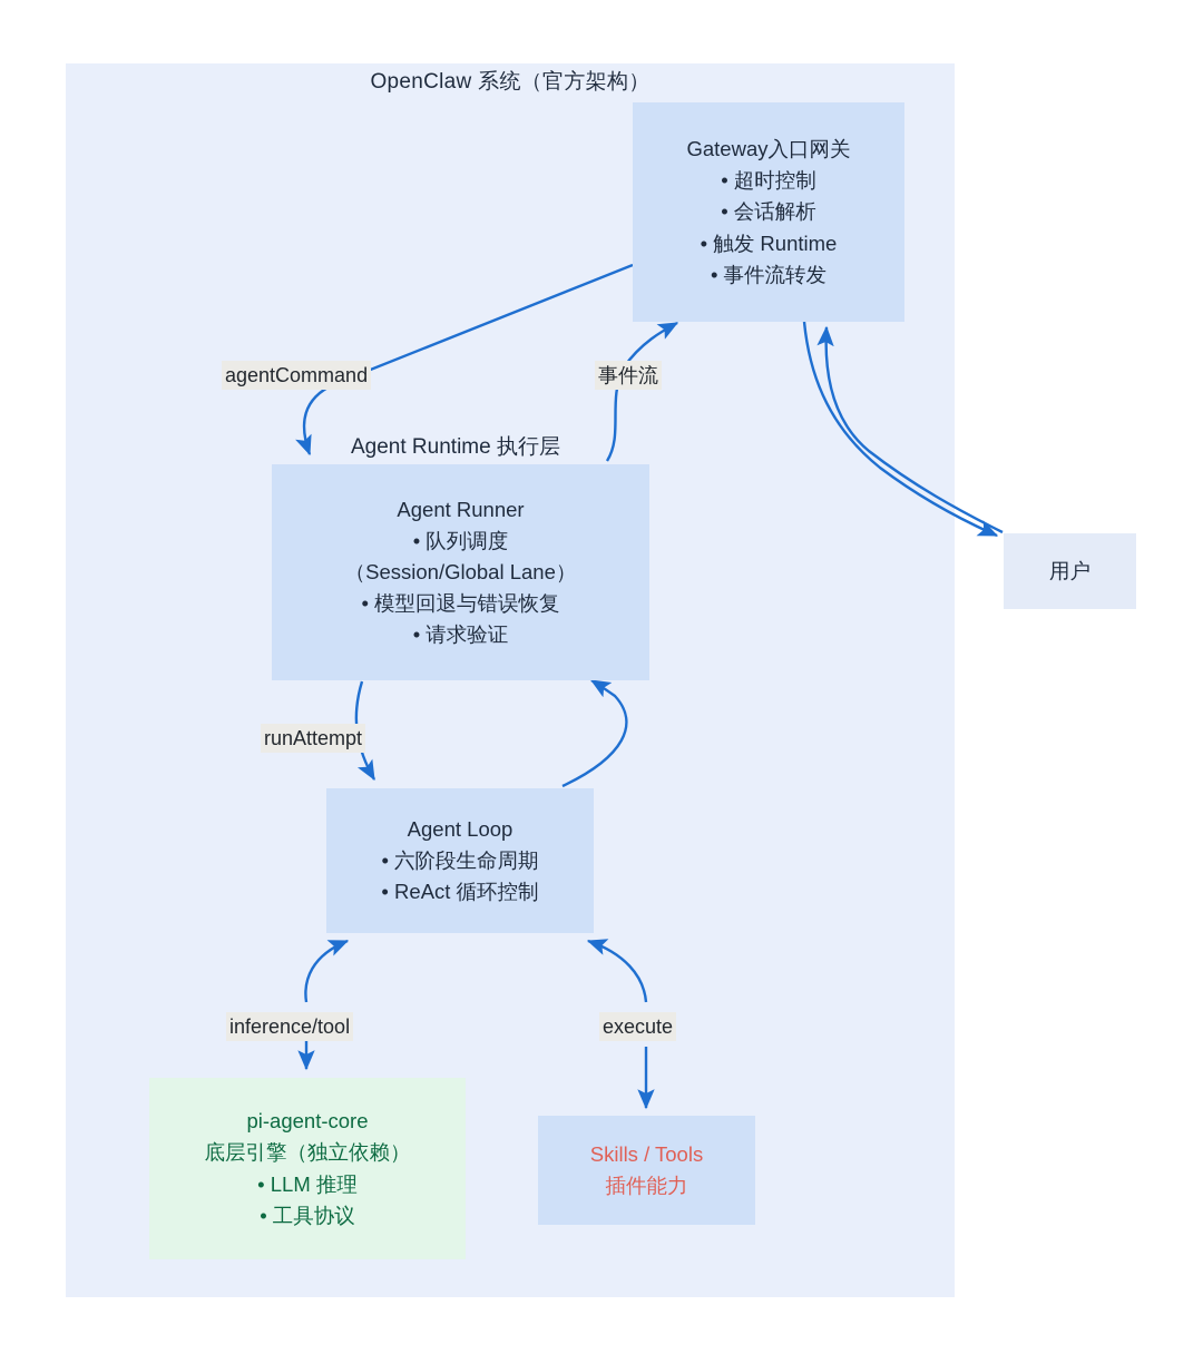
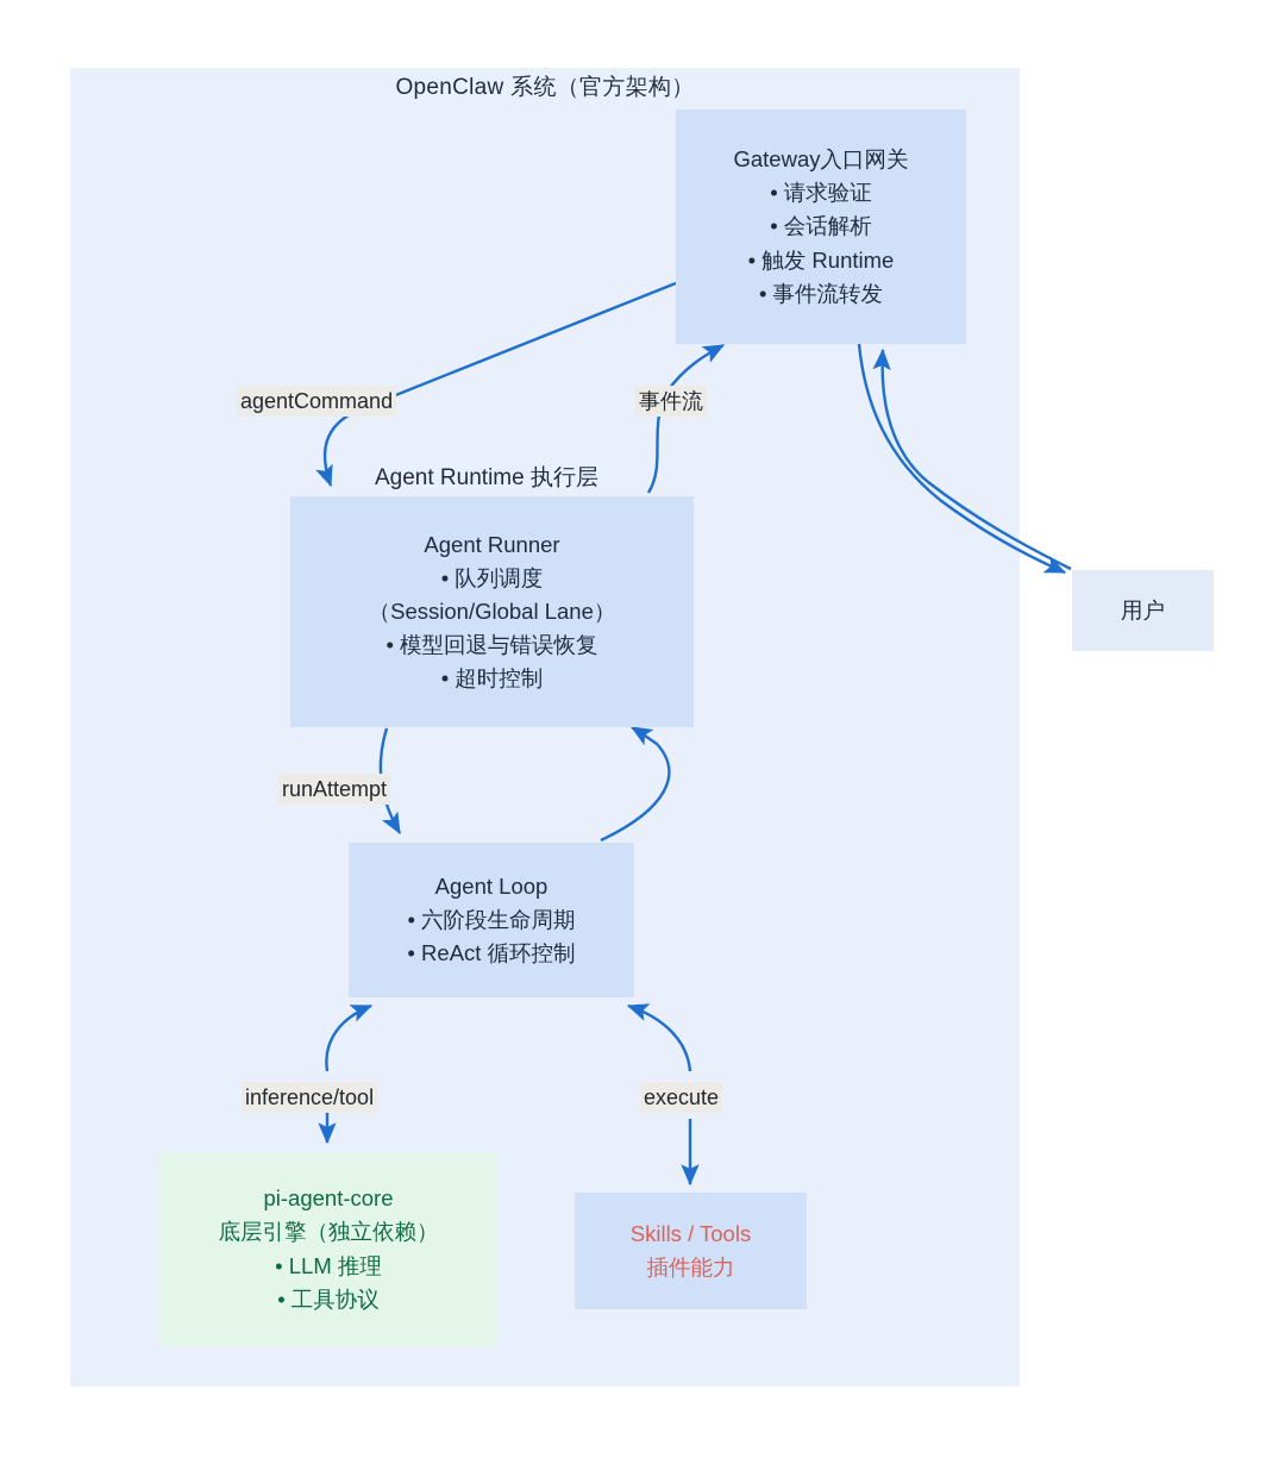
  OpenClaw 系统（官方架构）
  Gateway入口网关
- • 超时控制
+ • 请求验证
  • 会话解析
  • 触发 Runtime
  • 事件流转发
  Agent Runtime 执行层
  Agent Runner
  • 队列调度
  （Session/Global Lane）
  • 模型回退与错误恢复
- • 请求验证
+ • 超时控制
  Agent Loop
  • 六阶段生命周期
  • ReAct 循环控制
  pi-agent-core
  底层引擎（独立依赖）
  • LLM 推理
  • 工具协议
  Skills / Tools
  插件能力
  用户
  agentCommand
  事件流
  runAttempt
  inference/tool
  execute
